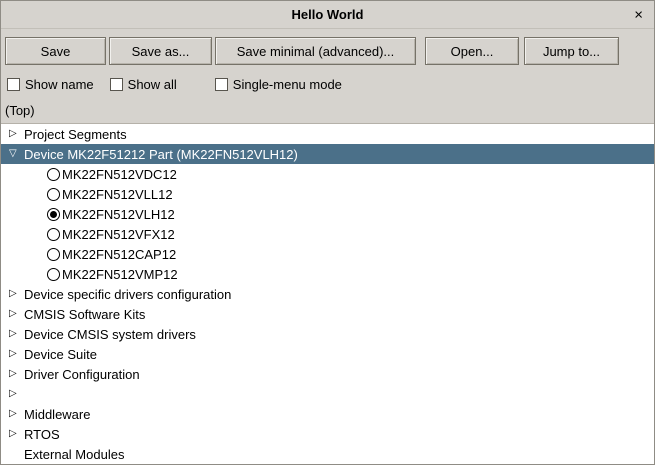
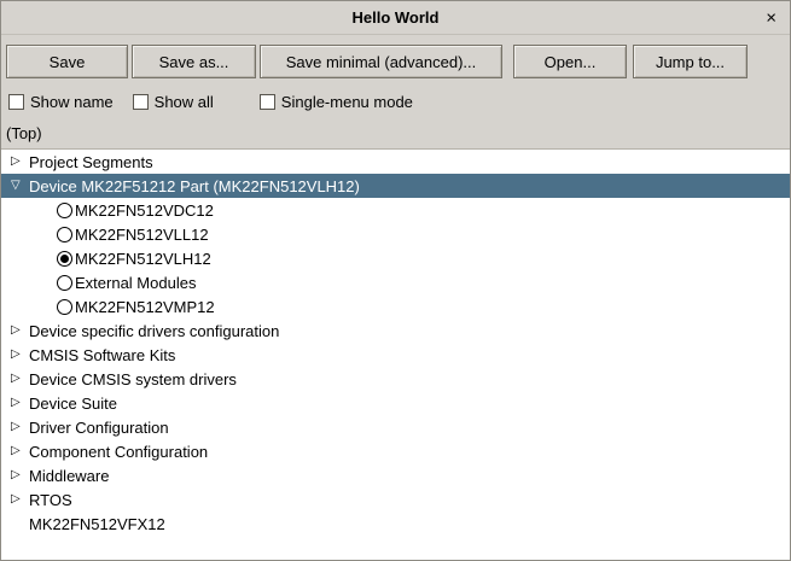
  Hello World
  ×
  Save
  Save as...
  Save minimal (advanced)...
  Open...
  Jump to...
  Show name
  Show all
  Single-menu mode
  (Top)
  ▷
  Project Segments
  ▽
  Device MK22F51212 Part (MK22FN512VLH12)
  MK22FN512VDC12
  MK22FN512VLL12
  MK22FN512VLH12
- MK22FN512VFX12
+ External Modules
- MK22FN512CAP12
  MK22FN512VMP12
  ▷
  Device specific drivers configuration
  ▷
  CMSIS Software Kits
  ▷
  Device CMSIS system drivers
  ▷
  Device Suite
  ▷
  Driver Configuration
  ▷
+ Component Configuration
  ▷
  Middleware
  ▷
  RTOS
- External Modules
+ MK22FN512VFX12
